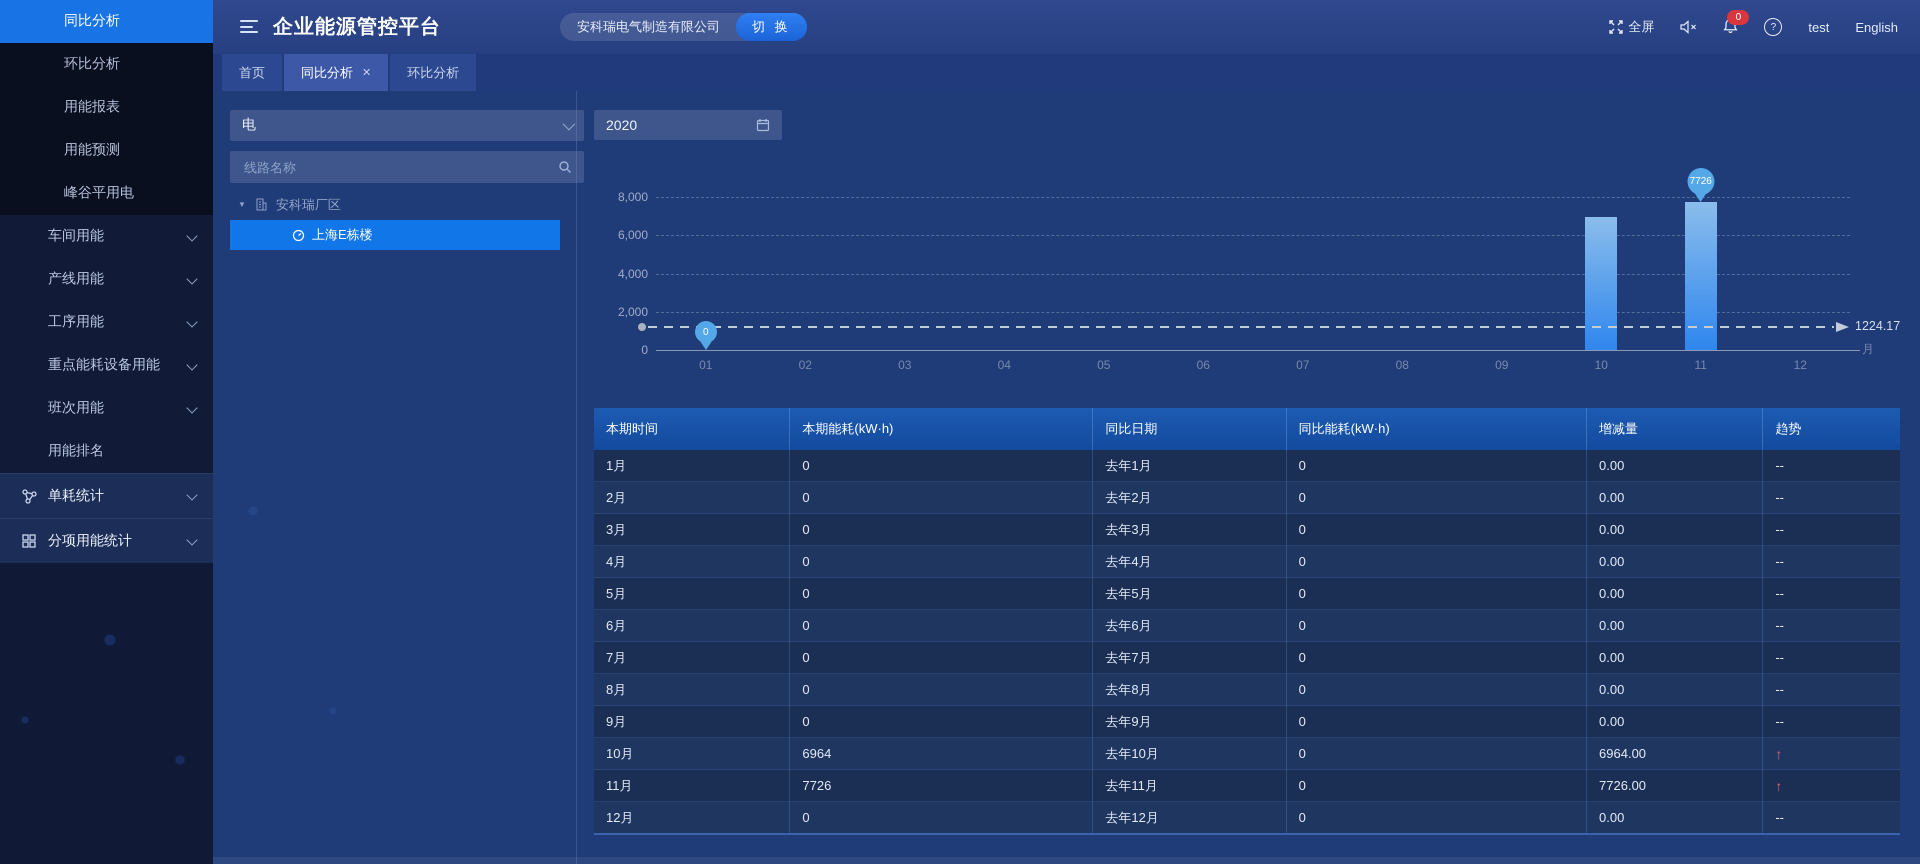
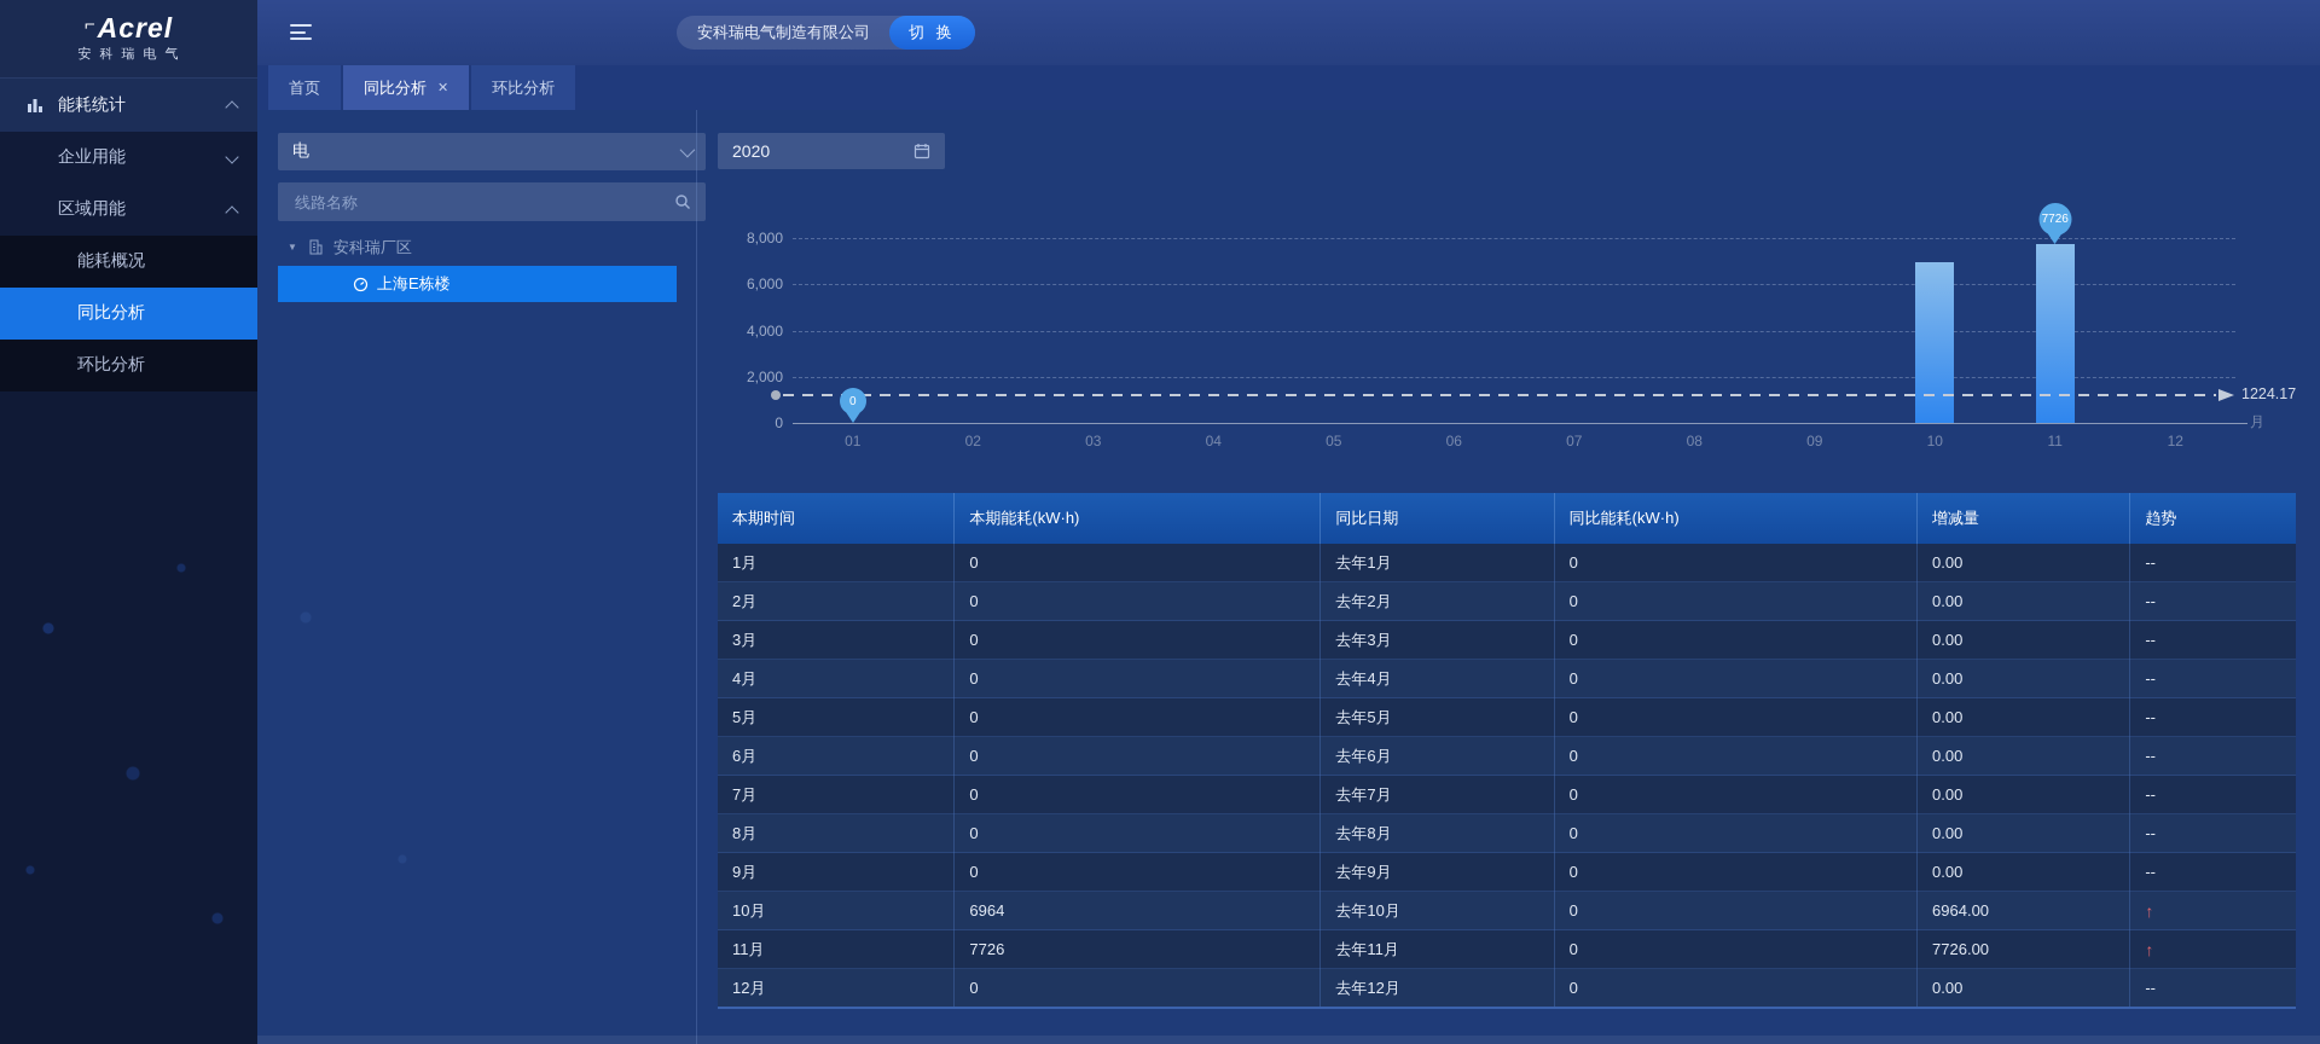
+ ⌐
+ Acrel
+ 安科瑞电气
+ 能耗统计
+ 企业用能
+ 区域用能
+ 能耗概况
  同比分析
  环比分析
- 用能报表
- 用能预测
- 峰谷平用电
- 车间用能
- 产线用能
- 工序用能
- 重点能耗设备用能
- 班次用能
- 用能排名
- 单耗统计
- 分项用能统计
- 企业能源管控平台
  安科瑞电气制造有限公司
  切 换
- 全屏
- 0
- ?
- test
- English
  首页
  同比分析
  ✕
  环比分析
